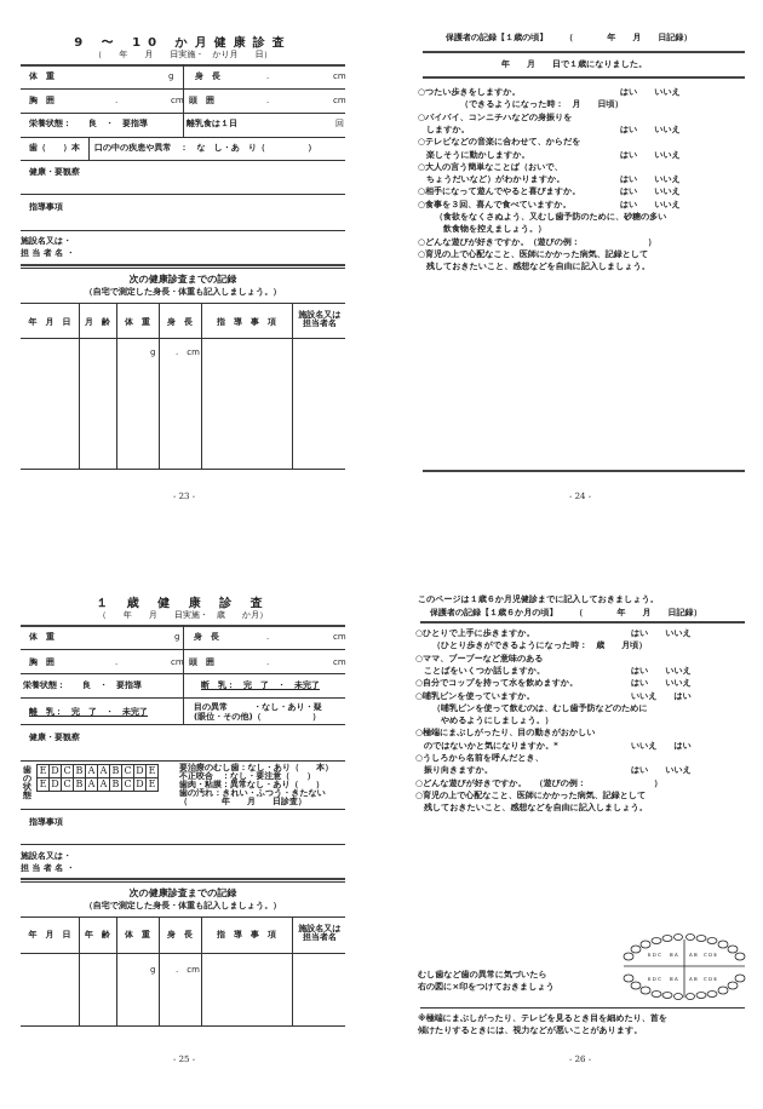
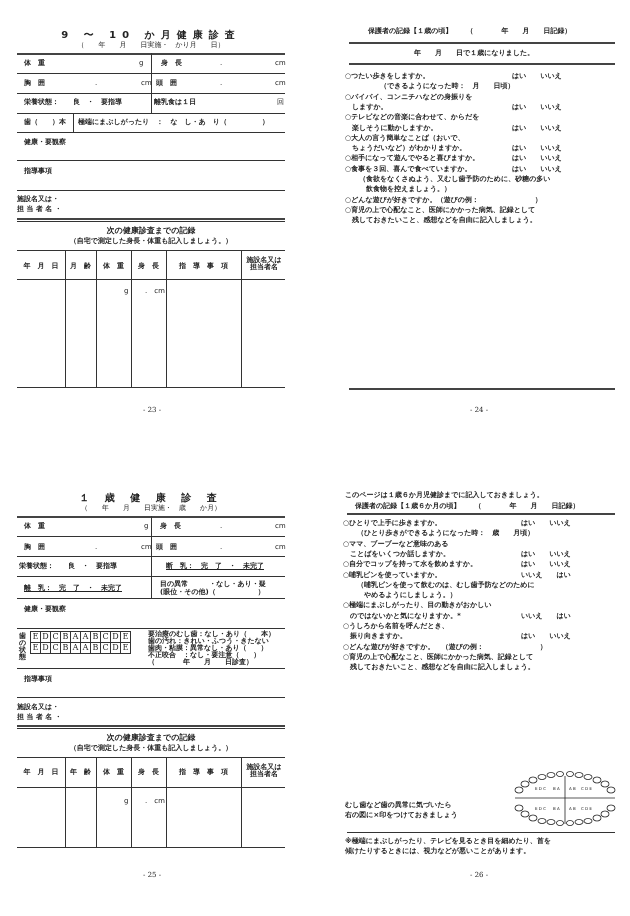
  9 〜 10 か月健康診査
  （ 年 月 日実施・ かり月 日）
  体 重
  g
  身 長
  .
  cm
  胸 囲
  .
  cm
  頭 囲
  .
  cm
  栄養状態： 良 ・ 要指導
  離乳食は１日
  回
  歯（ ）本
- 口の中の疾患や異常 ： な し・あ り（ ）
+ 極端にまぶしがったり ： な し・あ り（ ）
  健康・要観察
  指導事項
  施設名又は・
  担 当 者 名 ・
  次の健康診査までの記録
  （自宅で測定した身長・体重も記入しましょう。）
  年 月 日
  月 齢
  体 重
  身 長
  指 導 事 項
  施設名又は担当者名
  g
  . cm
  - 23 -
  保護者の記録【１歳の頃】 （ 年 月 日記録）
  年 月 日で１歳になりました。
  ○つたい歩きをしますか。
  はい いいえ
  （できるようになった時： 月 日頃）
  ○バイバイ、コンニチハなどの身振りを
  しますか。
  はい いいえ
  ○テレビなどの音楽に合わせて、からだを
  楽しそうに動かしますか。
  はい いいえ
  ○大人の言う簡単なことば（おいで、
  ちょうだいなど）がわかりますか。
  はい いいえ
  ○相手になって遊んでやると喜びますか。
  はい いいえ
  ○食事を３回、喜んで食べていますか。
  はい いいえ
  （食欲をなくさぬよう、又むし歯予防のために、砂糖の多い
  飲食物を控えましょう。）
  ○どんな遊びが好きですか。（遊びの例： ）
  ○育児の上で心配なこと、医師にかかった病気、記録として
  残しておきたいこと、感想などを自由に記入しましょう。
  - 24 -
  １ 歳 健 康 診 査
  （ 年 月 日実施・ 歳 か月）
  体 重
  g
  身 長
  .
  cm
  胸 囲
  .
  cm
  頭 囲
  .
  cm
  栄養状態： 良 ・ 要指導
  断 乳： 完 了 ・ 未完了
  離 乳： 完 了 ・ 未完了
  目の異常 ・なし・あり・疑
  (眼位・その他)（ ）
  健康・要観察
  歯の状態
  E	D	C	B	A	A	B	C	D	E
  E	D	C	B	A	A	B	C	D	E
  要治療のむし歯：なし・あり（ 本）
- 不正咬合 ：なし・要注意（ ）
+ 歯の汚れ：きれい・ふつう・きたない
  歯肉・粘膜：異常なし・あり（ ）
- 歯の汚れ：きれい・ふつう・きたない
+ 不正咬合 ：なし・要注意（ ）
  （ 年 月 日診査）
  指導事項
  施設名又は・
  担 当 者 名 ・
  次の健康診査までの記録
  （自宅で測定した身長・体重も記入しましょう。）
  年 月 日
  年 齢
  体 重
  身 長
  指 導 事 項
  施設名又は担当者名
  g
  . cm
  - 25 -
  このページは１歳６か月児健診までに記入しておきましょう。
  保護者の記録【１歳６か月の頃】 （ 年 月 日記録）
  ○ひとりで上手に歩きますか。
  はい いいえ
  （ひとり歩きができるようになった時： 歳 月頃）
  ○ママ、ブーブーなど意味のある
  ことばをいくつか話しますか。
  はい いいえ
  ○自分でコップを持って水を飲めますか。
  はい いいえ
  ○哺乳ビンを使っていますか。
  いいえ はい
  （哺乳ビンを使って飲むのは、むし歯予防などのために
  やめるようにしましょう。）
  ○極端にまぶしがったり、目の動きがおかしい
  のではないかと気になりますか。*
  いいえ はい
  ○うしろから名前を呼んだとき、
  振り向きますか。
  はい いいえ
  ○どんな遊びが好きですか。 （遊びの例： ）
  ○育児の上で心配なこと、医師にかかった病気、記録として
  残しておきたいこと、感想などを自由に記入しましょう。
  むし歯など歯の異常に気づいたら
  右の図に×印をつけておきましょう
  ※極端にまぶしがったり、テレビを見るとき目を細めたり、首を
  傾けたりするときには、視力などが悪いことがあります。
  - 26 -
